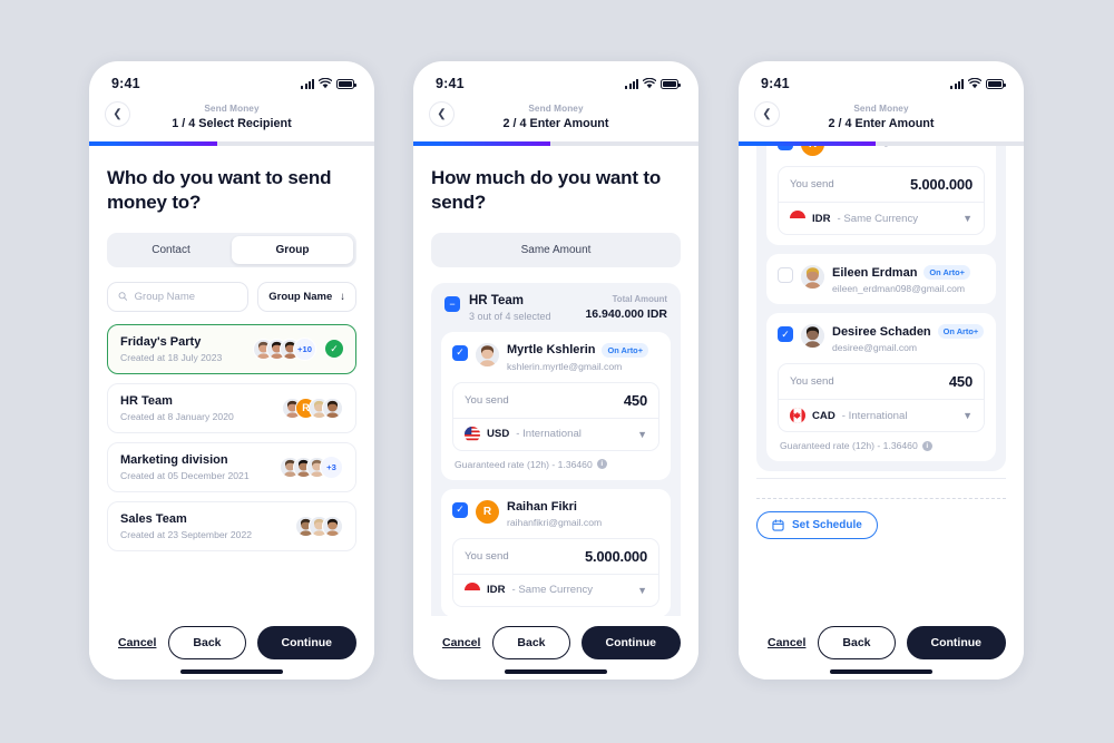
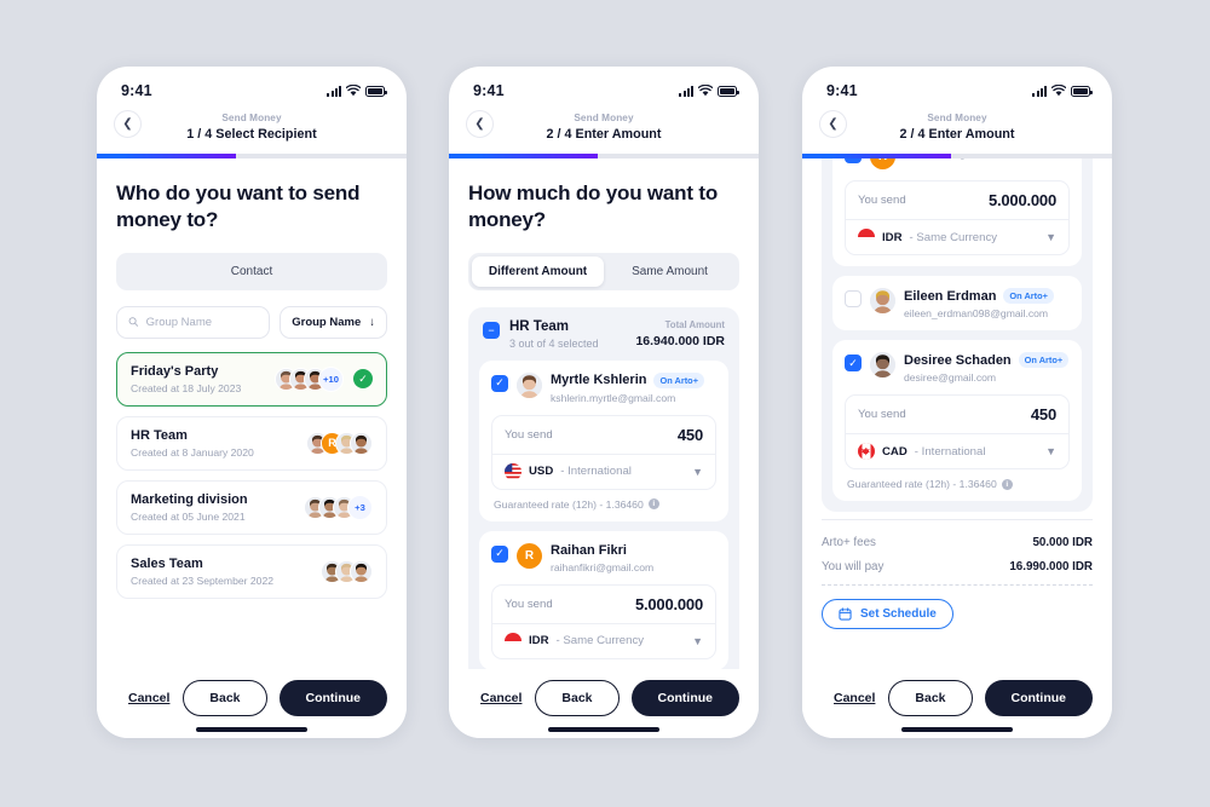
  9:41
  ❮
  Send Money
  1 / 4 Select Recipient
  Who do you want to send money to?
  Contact
- Group
  Group Name
  Group Name
  ↓
  Friday's Party
  Created at 18 July 2023
  +10
  ✓
  HR Team
  Created at 8 January 2020
  R
  Marketing division
- Created at 05 December 2021
+ Created at 05 June 2021
  +3
  Sales Team
  Created at 23 September 2022
  Cancel
  Back
  Continue
  9:41
  ❮
  Send Money
  2 / 4 Enter Amount
- How much do you want to send?
+ How much do you want to money?
+ Different Amount
  Same Amount
  −
  HR Team
  3 out of 4 selected
  Total Amount
  16.940.000 IDR
  ✓
  Myrtle Kshlerin
  On Arto+
  kshlerin.myrtle@gmail.com
  You send
  450
  USD
  - International
  ▼
  Guaranteed rate (12h) - 1.36460
  ✓
  R
  Raihan Fikri
  raihanfikri@gmail.com
  You send
  5.000.000
  IDR
  - Same Currency
  ▼
  Cancel
  Back
  Continue
  9:41
  ❮
  Send Money
  2 / 4 Enter Amount
  You send
  5.000.000
  IDR
  - Same Currency
  ▼
  Eileen Erdman
  On Arto+
  eileen_erdman098@gmail.com
  ✓
  Desiree Schaden
  On Arto+
  desiree@gmail.com
  You send
  450
  CAD
  - International
  ▼
  Guaranteed rate (12h) - 1.36460
+ Arto+ fees
+ 50.000 IDR
+ You will pay
+ 16.990.000 IDR
  Set Schedule
  Cancel
  Back
  Continue
